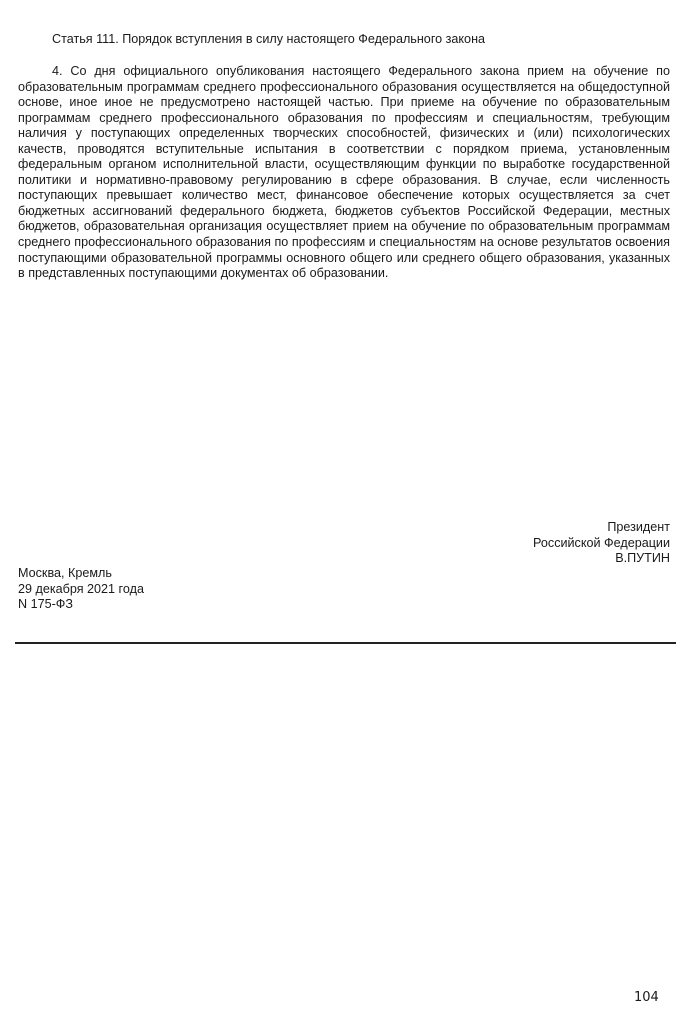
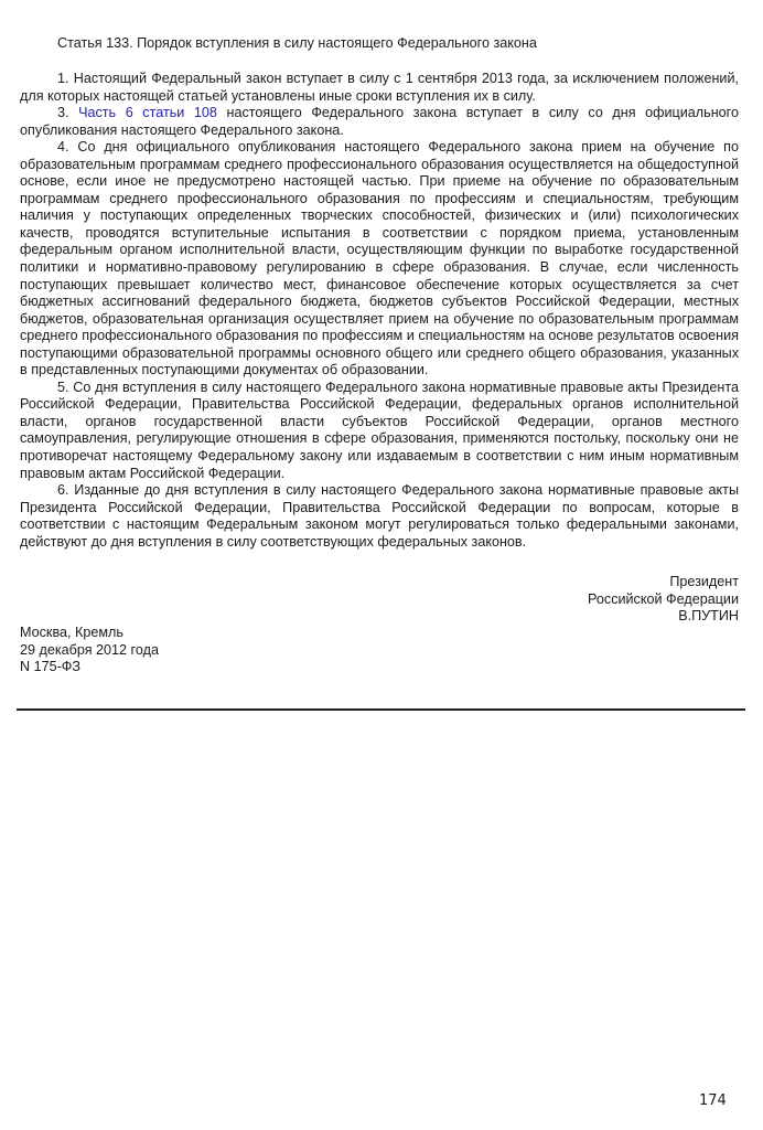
- Статья 111. Порядок вступления в силу настоящего Федерального закона
+ Статья 133. Порядок вступления в силу настоящего Федерального закона
+ 1. Настоящий Федеральный закон вступает в силу с 1 сентября 2013 года, за исключением положений, для которых настоящей статьей установлены иные сроки вступления их в силу.
+ 3. Часть 6 статьи 108 настоящего Федерального закона вступает в силу со дня официального опубликования настоящего Федерального закона.
- 4. Со дня официального опубликования настоящего Федерального закона прием на обучение по образовательным программам среднего профессионального образования осуществляется на общедоступной основе, иное иное не предусмотрено настоящей частью. При приеме на обучение по образовательным программам среднего профессионального образования по профессиям и специальностям, требующим наличия у поступающих определенных творческих способностей, физических и (или) психологических качеств, проводятся вступительные испытания в соответствии с порядком приема, установленным федеральным органом исполнительной власти, осуществляющим функции по выработке государственной политики и нормативно-правовому регулированию в сфере образования. В случае, если численность поступающих превышает количество мест, финансовое обеспечение которых осуществляется за счет бюджетных ассигнований федерального бюджета, бюджетов субъектов Российской Федерации, местных бюджетов, образовательная организация осуществляет прием на обучение по образовательным программам среднего профессионального образования по профессиям и специальностям на основе результатов освоения поступающими образовательной программы основного общего или среднего общего образования, указанных в представленных поступающими документах об образовании.
+ 4. Со дня официального опубликования настоящего Федерального закона прием на обучение по образовательным программам среднего профессионального образования осуществляется на общедоступной основе, если иное не предусмотрено настоящей частью. При приеме на обучение по образовательным программам среднего профессионального образования по профессиям и специальностям, требующим наличия у поступающих определенных творческих способностей, физических и (или) психологических качеств, проводятся вступительные испытания в соответствии с порядком приема, установленным федеральным органом исполнительной власти, осуществляющим функции по выработке государственной политики и нормативно-правовому регулированию в сфере образования. В случае, если численность поступающих превышает количество мест, финансовое обеспечение которых осуществляется за счет бюджетных ассигнований федерального бюджета, бюджетов субъектов Российской Федерации, местных бюджетов, образовательная организация осуществляет прием на обучение по образовательным программам среднего профессионального образования по профессиям и специальностям на основе результатов освоения поступающими образовательной программы основного общего или среднего общего образования, указанных в представленных поступающими документах об образовании.
+ 5. Со дня вступления в силу настоящего Федерального закона нормативные правовые акты Президента Российской Федерации, Правительства Российской Федерации, федеральных органов исполнительной власти, органов государственной власти субъектов Российской Федерации, органов местного самоуправления, регулирующие отношения в сфере образования, применяются постольку, поскольку они не противоречат настоящему Федеральному закону или издаваемым в соответствии с ним иным нормативным правовым актам Российской Федерации.
+ 6. Изданные до дня вступления в силу настоящего Федерального закона нормативные правовые акты Президента Российской Федерации, Правительства Российской Федерации по вопросам, которые в соответствии с настоящим Федеральным законом могут регулироваться только федеральными законами, действуют до дня вступления в силу соответствующих федеральных законов.
  Президент
  Российской Федерации
  В.ПУТИН
  Москва, Кремль
- 29 декабря 2021 года
+ 29 декабря 2012 года
  N 175-ФЗ
- 104
+ 174
